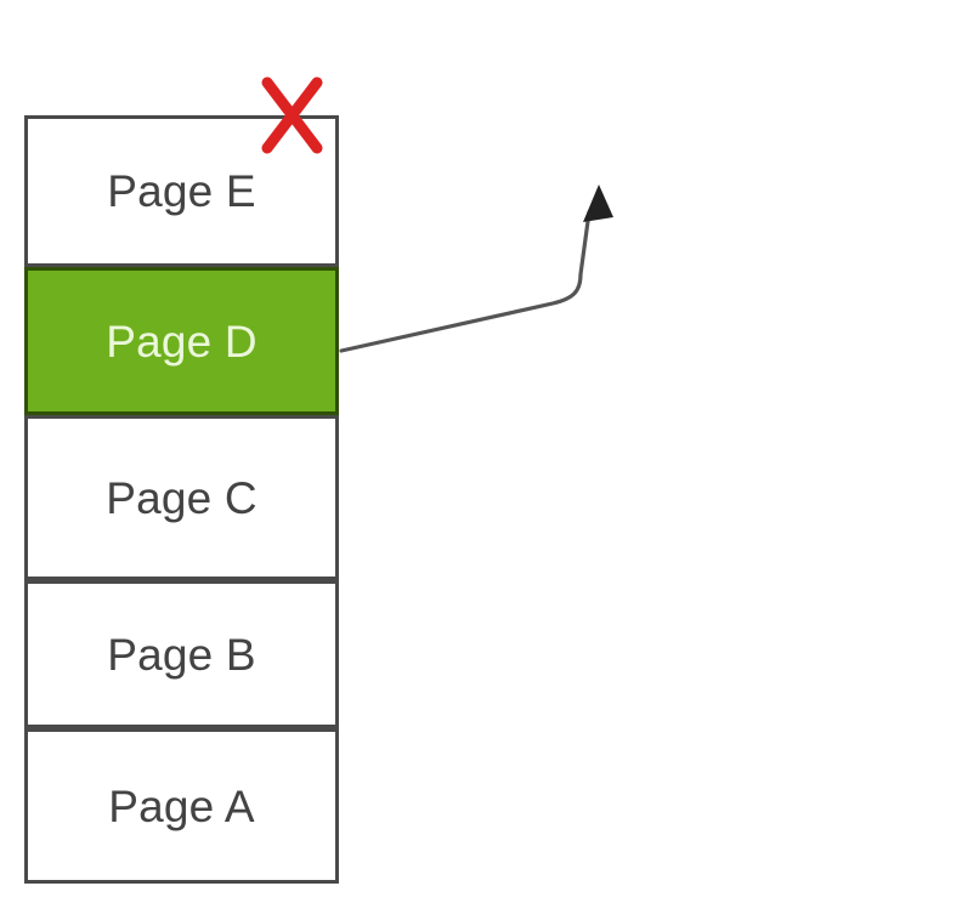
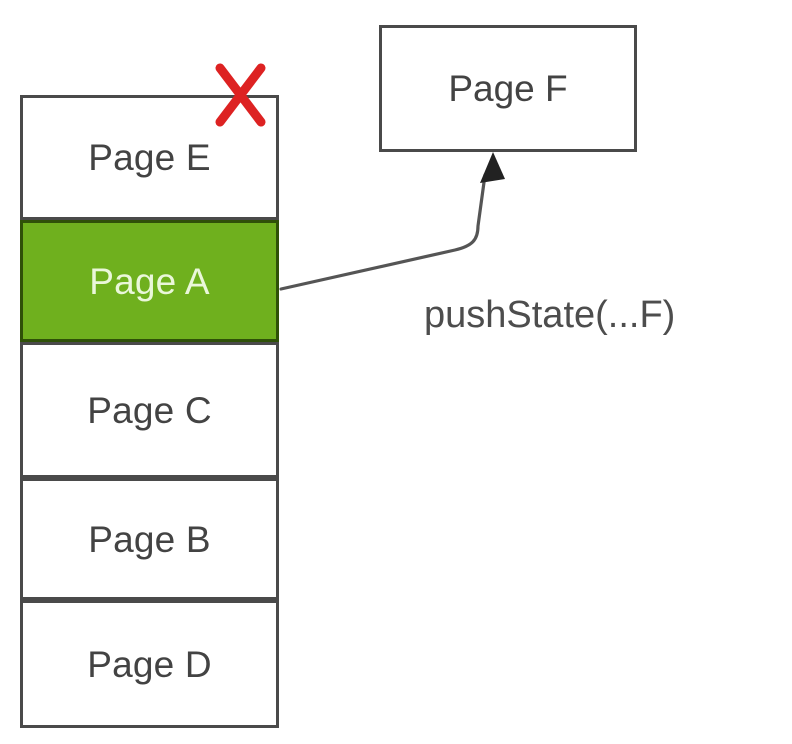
  Page E
- Page D
+ Page A
  Page C
  Page B
- Page A
+ Page D
+ Page F
+ pushState(...F)
